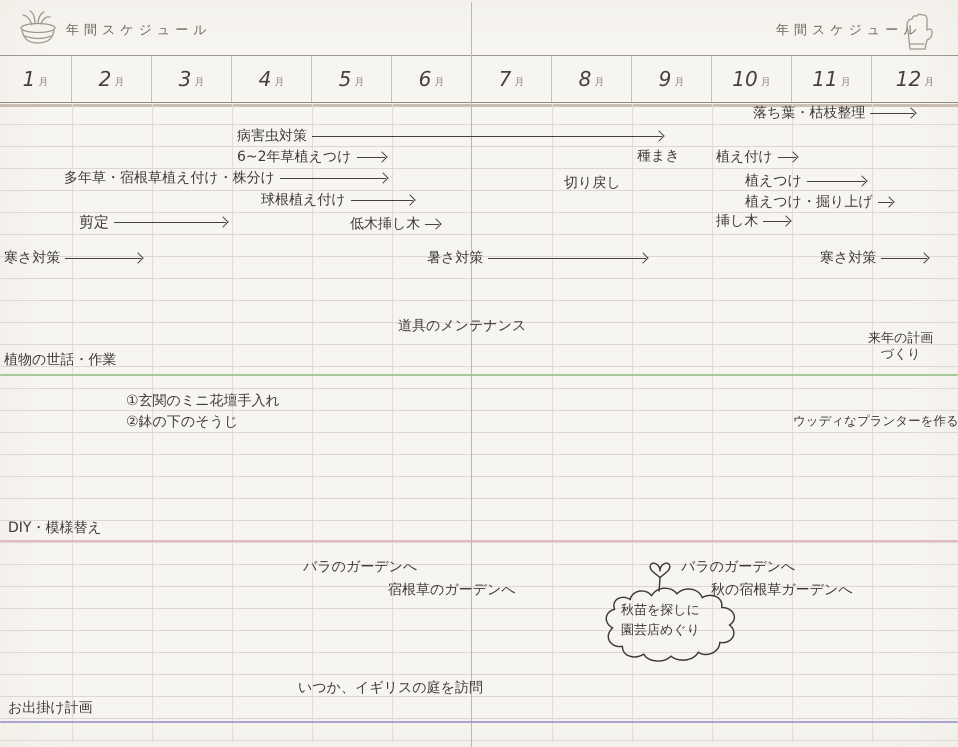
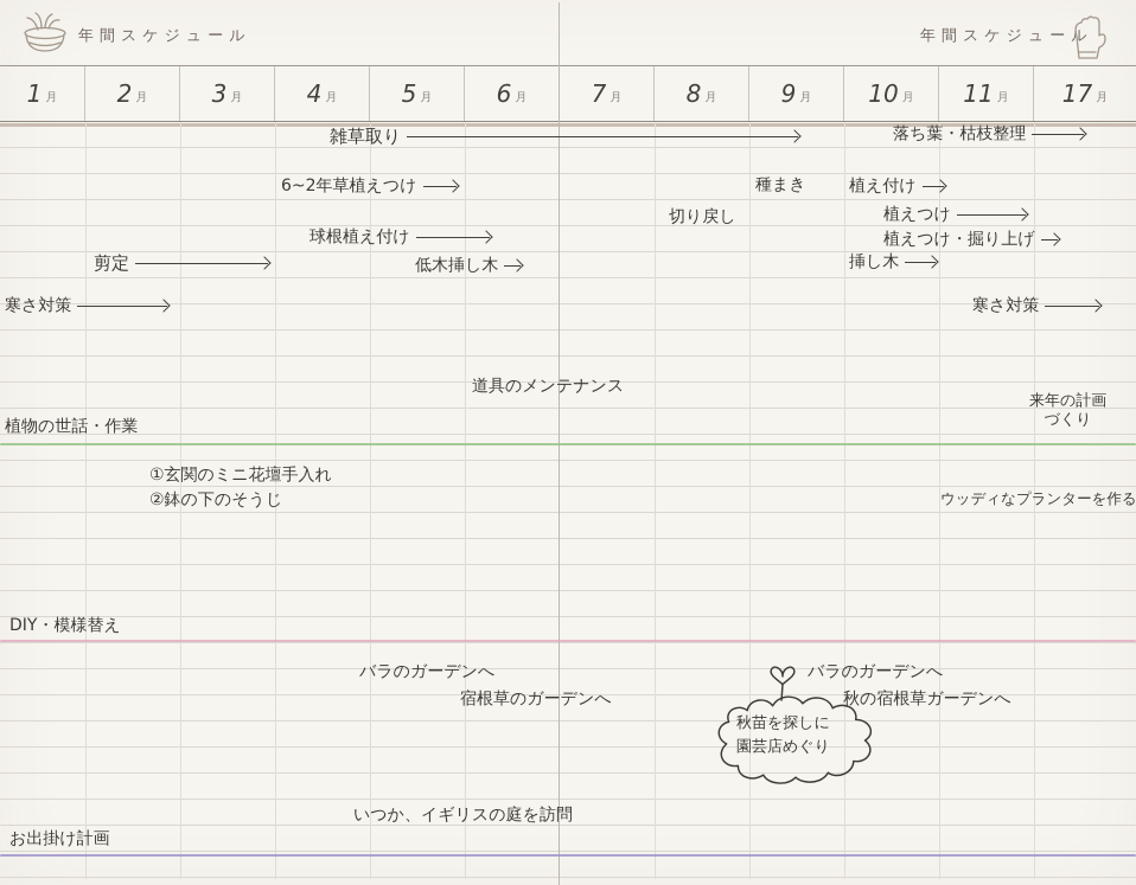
  年間スケジュール
  年間スケジュール
  1
  月
  2
  月
  3
  月
  4
  月
  5
  月
  6
  月
  7
  月
  8
  月
  9
  月
  10
  月
  11
  月
- 12
+ 17
  月
+ 雑草取り
  落ち葉・枯枝整理
- 病害虫対策
  6~2年草植えつけ
  種まき
  植え付け
- 多年草・宿根草植え付け・株分け
  切り戻し
  植えつけ
  球根植え付け
  植えつけ・掘り上げ
  剪定
  低木挿し木
  挿し木
  寒さ対策
- 暑さ対策
  寒さ対策
  道具のメンテナンス
  来年の計画
  づくり
  ①玄関のミニ花壇手入れ
  ②鉢の下のそうじ
  ウッディなプランターを作る
  バラのガーデンへ
  宿根草のガーデンへ
  バラのガーデンへ
  秋の宿根草ガーデンへ
  いつか、イギリスの庭を訪問
  秋苗を探しに
  園芸店めぐり
  植物の世話・作業
  DIY・模様替え
  お出掛け計画
